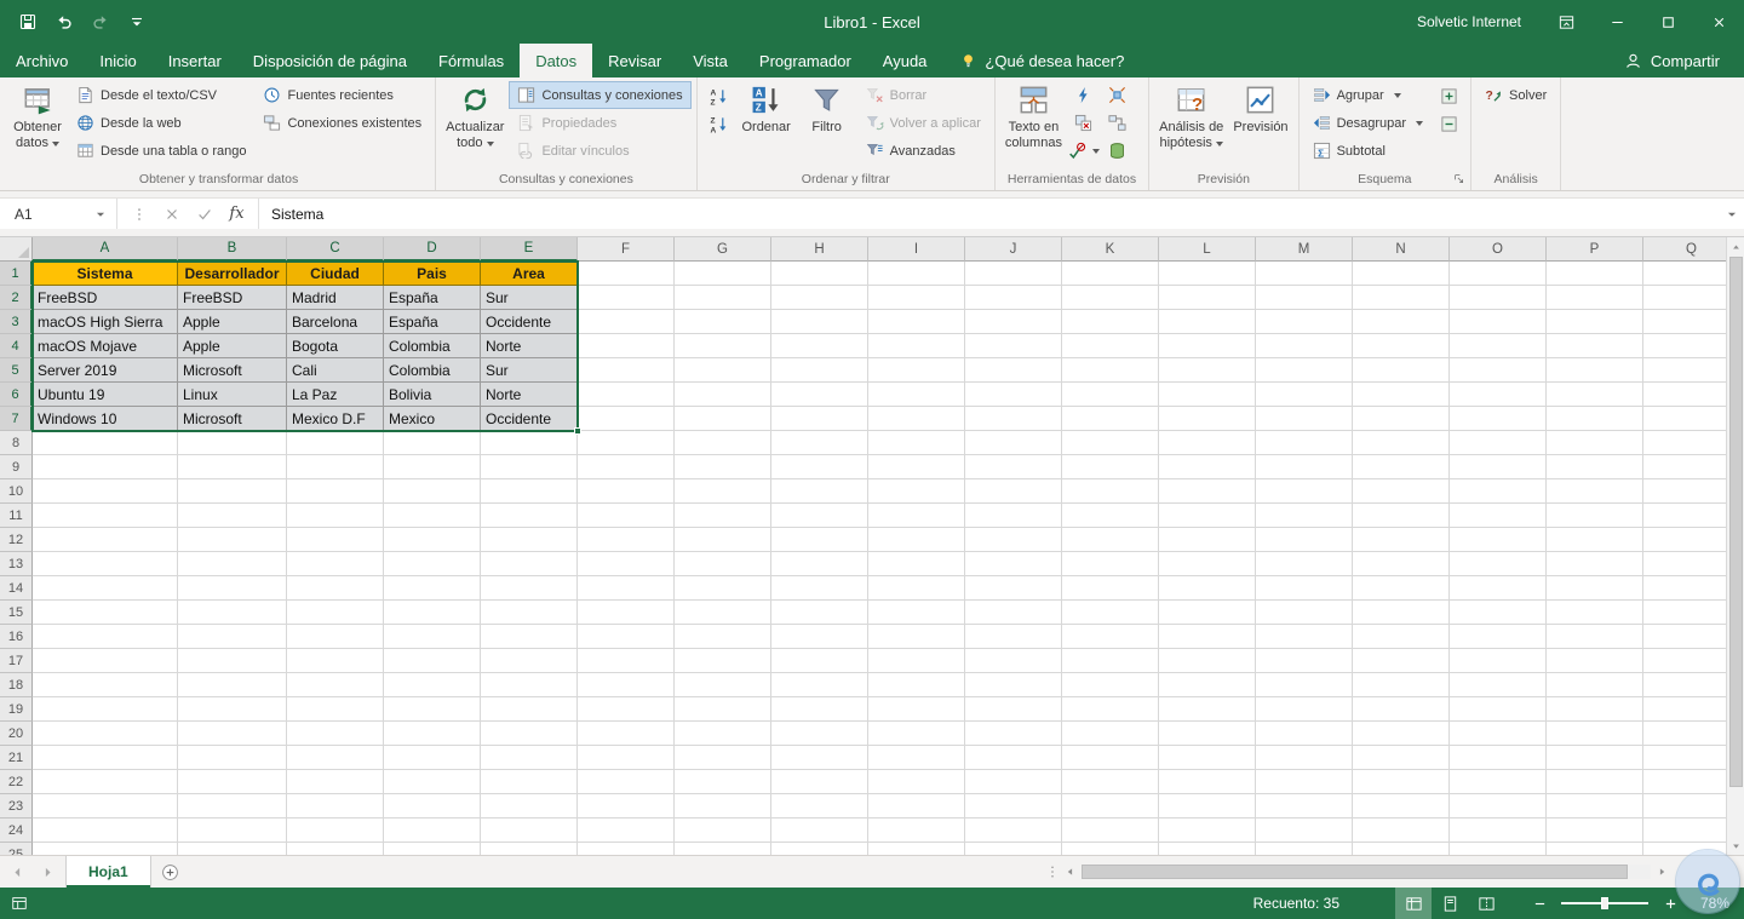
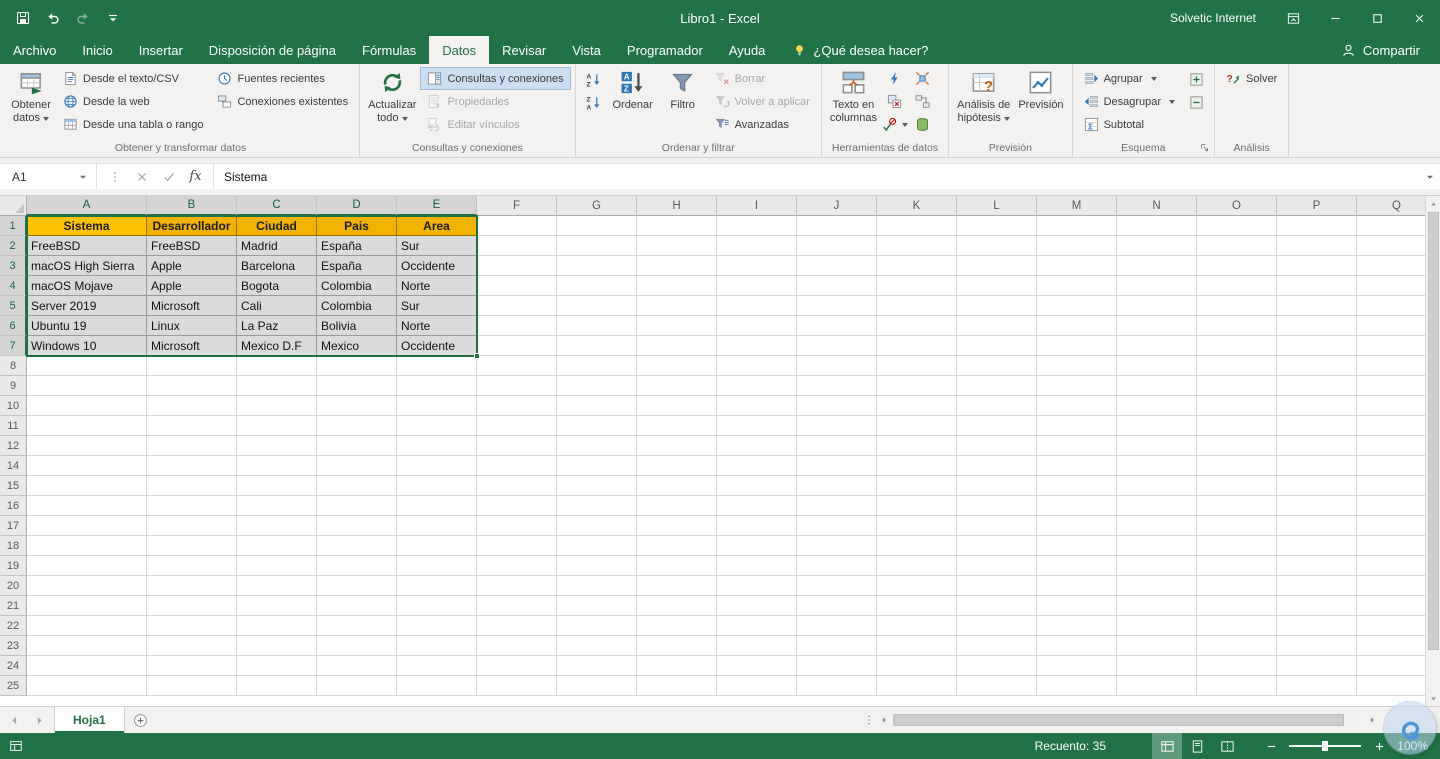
  Libro1 - Excel
  Solvetic Internet
  Archivo
  Inicio
  Insertar
  Disposición de página
  Fórmulas
  Datos
  Revisar
  Vista
  Programador
  Ayuda
  ¿Qué desea hacer?
  Compartir
  Obtener
  datos
  Desde el texto/CSV
  Desde la web
  Desde una tabla o rango
  Fuentes recientes
  Conexiones existentes
  Obtener y transformar datos
  Actualizar
  todo
  Consultas y conexiones
  Propiedades
  Editar vínculos
  Consultas y conexiones
  A
  Z
  Ordenar
  Filtro
  Borrar
  Volver a aplicar
  Avanzadas
  Ordenar y filtrar
  Texto en
  columnas
  Herramientas de datos
  ?
  Análisis de
  hipótesis
  Previsión
  Previsión
  Agrupar
  Desagrupar
  Σ
  Subtotal
  Esquema
  ?
  Solver
  Análisis
  A1
  fx
  Sistema
  A
  B
  C
  D
  E
  F
  G
  H
  I
  J
  K
  L
  M
  N
  O
  P
  Q
  1
  Sistema
  Desarrollador
  Ciudad
  Pais
  Area
  2
  FreeBSD
  FreeBSD
  Madrid
  España
  Sur
  3
  macOS High Sierra
  Apple
  Barcelona
  España
  Occidente
  4
  macOS Mojave
  Apple
  Bogota
  Colombia
  Norte
  5
  Server 2019
  Microsoft
  Cali
  Colombia
  Sur
  6
  Ubuntu 19
  Linux
  La Paz
  Bolivia
  Norte
  7
  Windows 10
  Microsoft
  Mexico D.F
  Mexico
  Occidente
  8
  9
  10
  11
  12
- 13
  14
  15
  16
  17
  18
  19
  20
  21
  22
  23
  24
  25
  Hoja1
  Recuento: 35
- 78%
+ 100%
